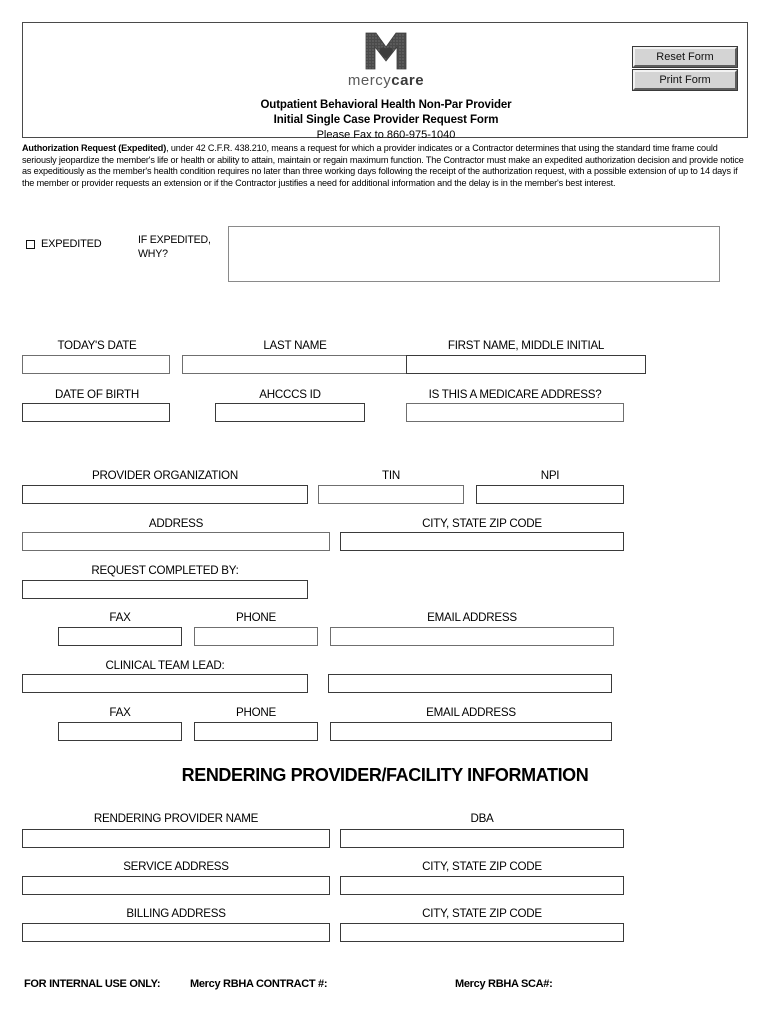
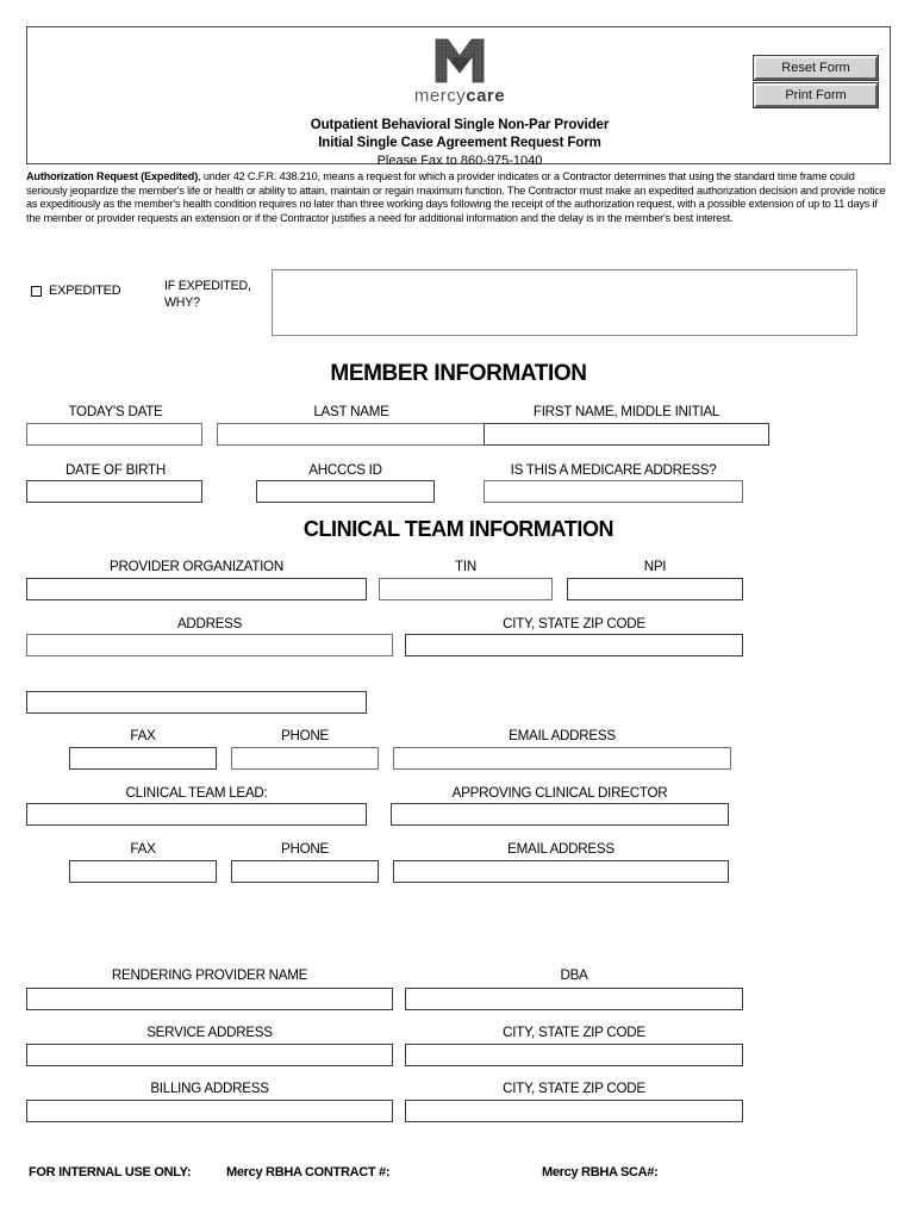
  mercycare
- Outpatient Behavioral Health Non-Par Provider
+ Outpatient Behavioral Single Non-Par Provider
- Initial Single Case Provider Request Form
+ Initial Single Case Agreement Request Form
  Please Fax to 860-975-1040
  Reset Form
  Print Form
- Authorization Request (Expedited), under 42 C.F.R. 438.210, means a request for which a provider indicates or a Contractor determines that using the standard time frame could seriously jeopardize the member's life or health or ability to attain, maintain or regain maximum function. The Contractor must make an expedited authorization decision and provide notice as expeditiously as the member's health condition requires no later than three working days following the receipt of the authorization request, with a possible extension of up to 14 days if the member or provider requests an extension or if the Contractor justifies a need for additional information and the delay is in the member's best interest.
+ Authorization Request (Expedited), under 42 C.F.R. 438.210, means a request for which a provider indicates or a Contractor determines that using the standard time frame could seriously jeopardize the member's life or health or ability to attain, maintain or regain maximum function. The Contractor must make an expedited authorization decision and provide notice as expeditiously as the member's health condition requires no later than three working days following the receipt of the authorization request, with a possible extension of up to 11 days if the member or provider requests an extension or if the Contractor justifies a need for additional information and the delay is in the member's best interest.
  EXPEDITED
  IF EXPEDITED, WHY?
+ MEMBER INFORMATION
  TODAY'S DATE
  LAST NAME
  FIRST NAME, MIDDLE INITIAL
  DATE OF BIRTH
  AHCCCS ID
  IS THIS A MEDICARE ADDRESS?
+ CLINICAL TEAM INFORMATION
  PROVIDER ORGANIZATION
  TIN
  NPI
  ADDRESS
  CITY, STATE ZIP CODE
- REQUEST COMPLETED BY:
  FAX
  PHONE
  EMAIL ADDRESS
  CLINICAL TEAM LEAD:
+ APPROVING CLINICAL DIRECTOR
  FAX
  PHONE
  EMAIL ADDRESS
- RENDERING PROVIDER/FACILITY INFORMATION
  RENDERING PROVIDER NAME
  DBA
  SERVICE ADDRESS
  CITY, STATE ZIP CODE
  BILLING ADDRESS
  CITY, STATE ZIP CODE
  FOR INTERNAL USE ONLY:
  Mercy RBHA CONTRACT #:
  Mercy RBHA SCA#:
